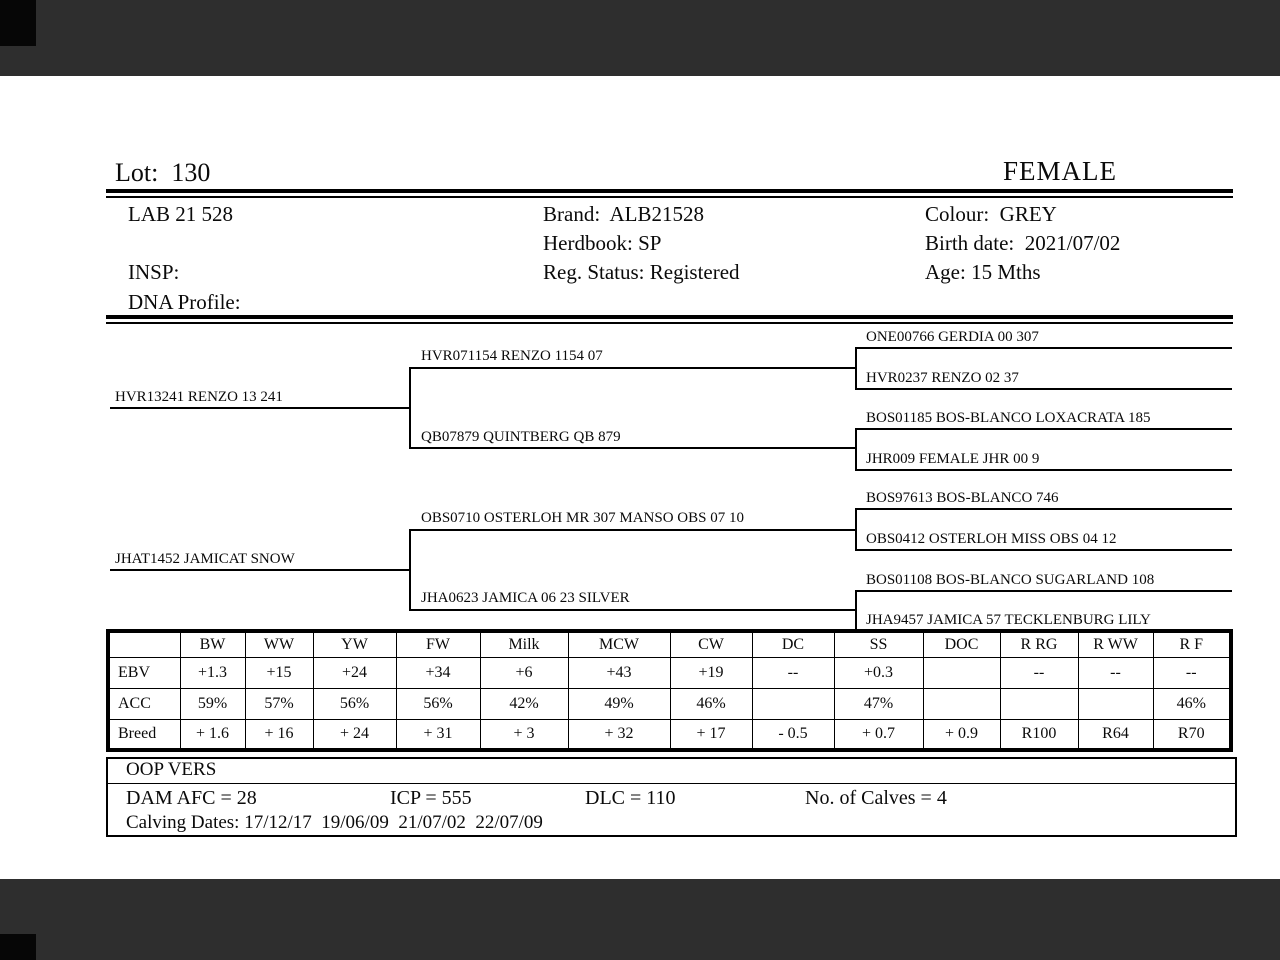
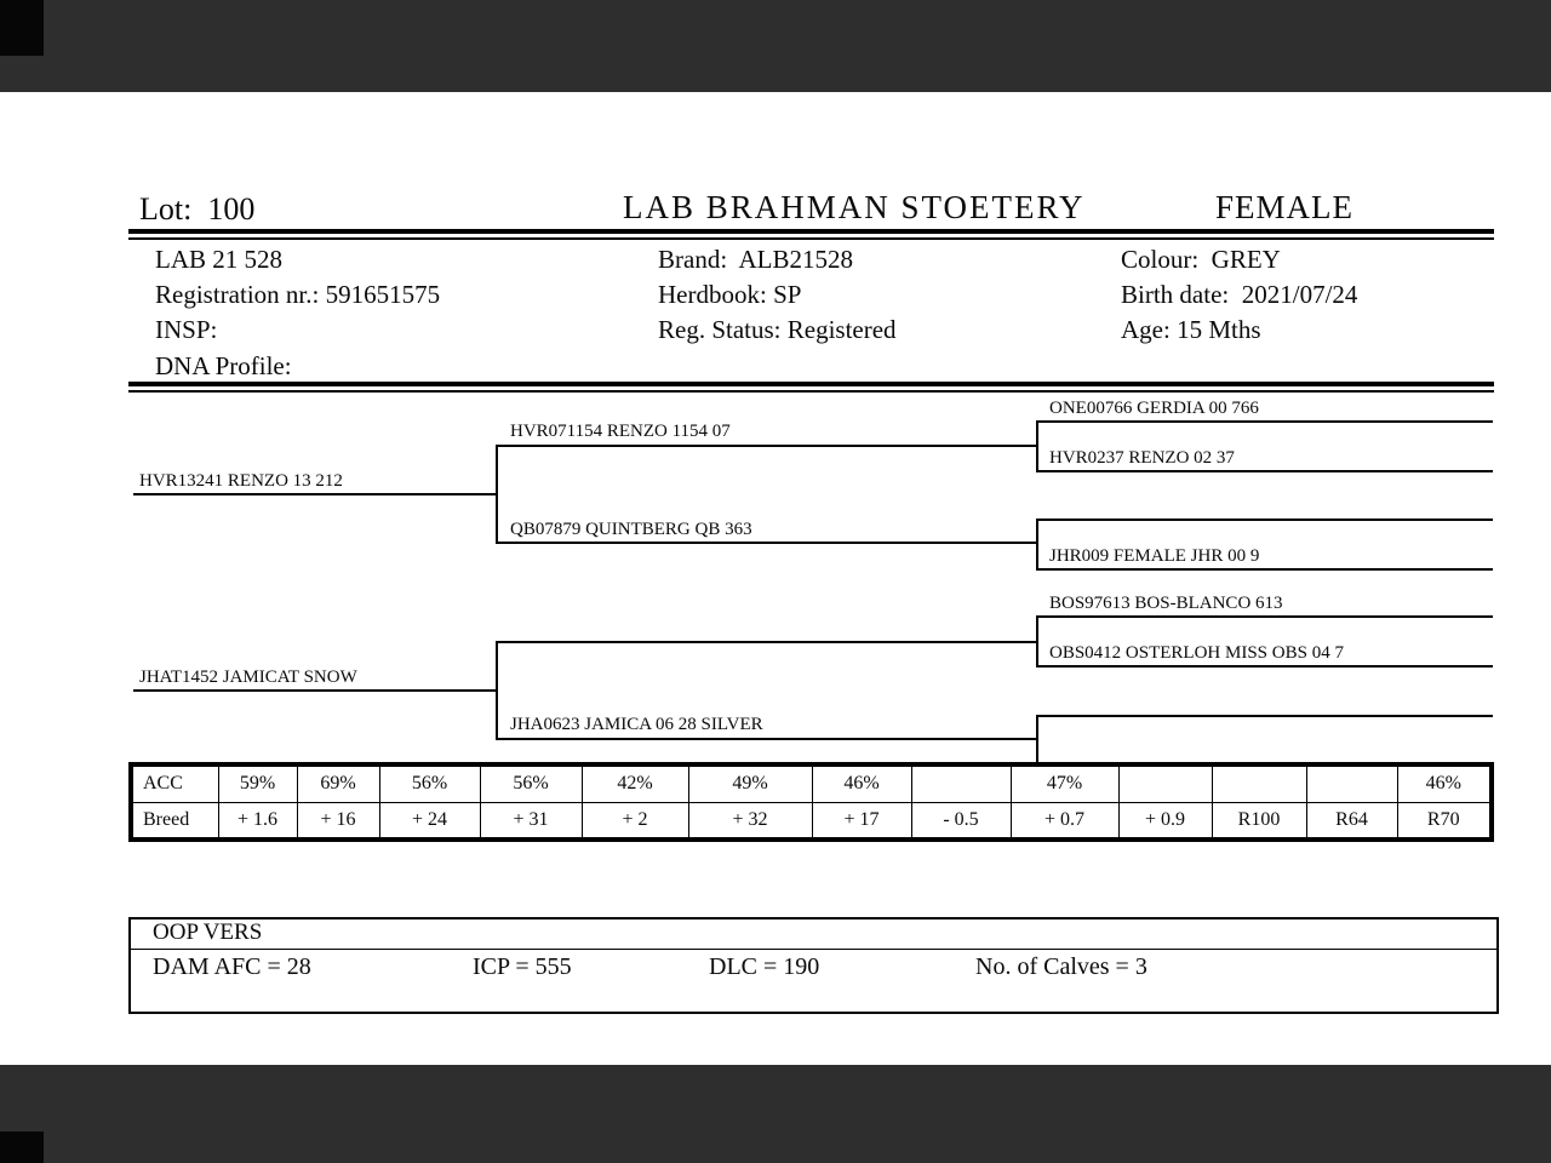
- Lot: 130
+ Lot: 100
+ LAB BRAHMAN STOETERY
  FEMALE
  LAB 21 528
+ Registration nr.: 591651575
  INSP:
  DNA Profile:
  Brand: ALB21528
  Herdbook: SP
  Reg. Status: Registered
  Colour: GREY
- Birth date: 2021/07/02
+ Birth date: 2021/07/24
  Age: 15 Mths
- HVR13241 RENZO 13 241
+ HVR13241 RENZO 13 212
  JHAT1452 JAMICAT SNOW
  HVR071154 RENZO 1154 07
- QB07879 QUINTBERG QB 879
+ QB07879 QUINTBERG QB 363
- OBS0710 OSTERLOH MR 307 MANSO OBS 07 10
- JHA0623 JAMICA 06 23 SILVER
+ JHA0623 JAMICA 06 28 SILVER
- ONE00766 GERDIA 00 307
+ ONE00766 GERDIA 00 766
  HVR0237 RENZO 02 37
- BOS01185 BOS-BLANCO LOXACRATA 185
  JHR009 FEMALE JHR 00 9
- BOS97613 BOS-BLANCO 746
+ BOS97613 BOS-BLANCO 613
- OBS0412 OSTERLOH MISS OBS 04 12
+ OBS0412 OSTERLOH MISS OBS 04 7
- BOS01108 BOS-BLANCO SUGARLAND 108
- JHA9457 JAMICA 57 TECKLENBURG LILY
- 	BW	WW	YW	FW	Milk	MCW	CW	DC	SS	DOC	R RG	R WW	R F
- EBV	+1.3	+15	+24	+34	+6	+43	+19	--	+0.3		--	--	--
- ACC	59%	57%	56%	56%	42%	49%	46%		47%				46%
+ ACC	59%	69%	56%	56%	42%	49%	46%		47%				46%
- Breed	+ 1.6	+ 16	+ 24	+ 31	+ 3	+ 32	+ 17	- 0.5	+ 0.7	+ 0.9	R100	R64	R70
+ Breed	+ 1.6	+ 16	+ 24	+ 31	+ 2	+ 32	+ 17	- 0.5	+ 0.7	+ 0.9	R100	R64	R70
  OOP VERS
  DAM AFC = 28
  ICP = 555
- DLC = 110
+ DLC = 190
- No. of Calves = 4
+ No. of Calves = 3
- Calving Dates: 17/12/17 19/06/09 21/07/02 22/07/09
